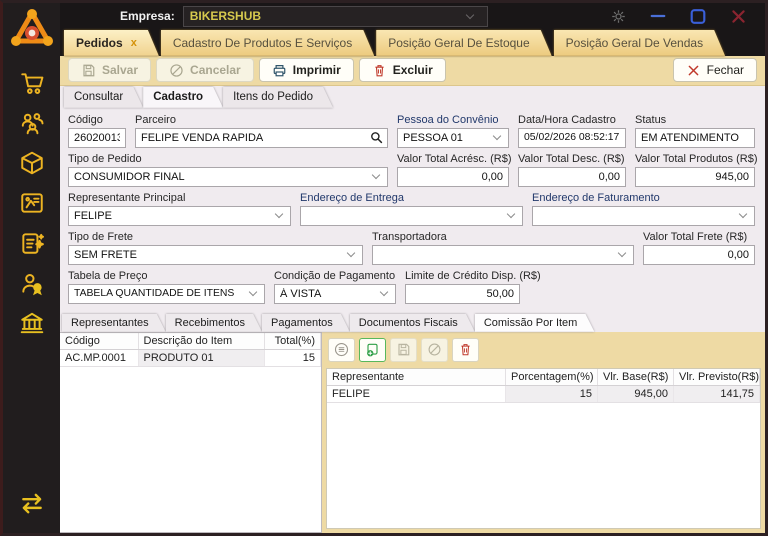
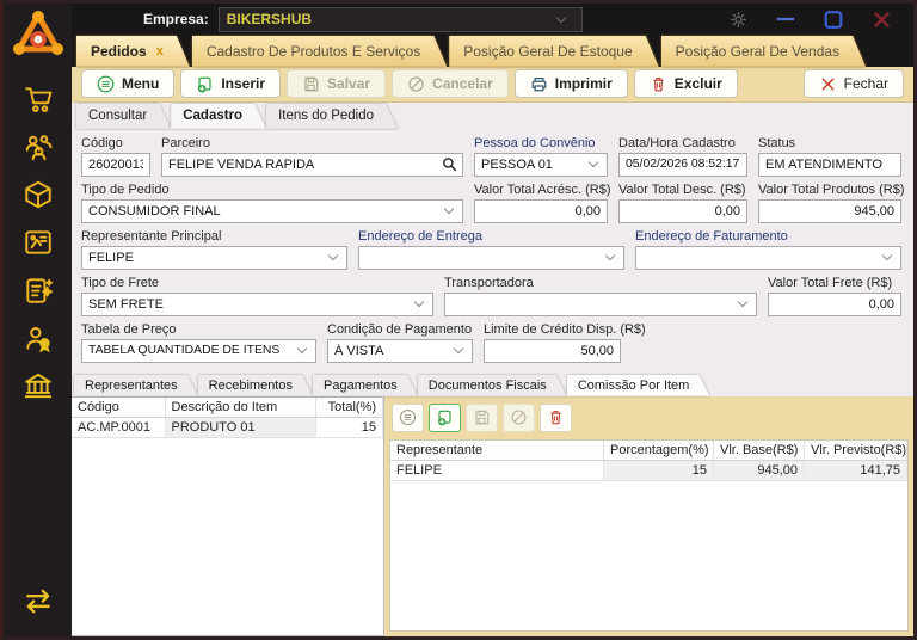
  Empresa:
  BIKERSHUB
  Pedidos
  x
  Cadastro De Produtos E Serviços
  Posição Geral De Estoque
  Posição Geral De Vendas
+ Menu
+ Inserir
  Salvar
  Cancelar
  Imprimir
  Excluir
  Fechar
  Consultar
  Cadastro
  Itens do Pedido
  Código
  26020013
  Parceiro
  FELIPE VENDA RAPIDA
  Pessoa do Convênio
  PESSOA 01
  Data/Hora Cadastro
  05/02/2026 08:52:17
  Status
  EM ATENDIMENTO
  Tipo de Pedido
  CONSUMIDOR FINAL
  Valor Total Acrésc. (R$)
  0,00
  Valor Total Desc. (R$)
  0,00
  Valor Total Produtos (R$)
  945,00
  Representante Principal
  FELIPE
  Endereço de Entrega
  Endereço de Faturamento
  Tipo de Frete
  SEM FRETE
  Transportadora
  Valor Total Frete (R$)
  0,00
  Tabela de Preço
  TABELA QUANTIDADE DE ITENS
  Condição de Pagamento
  Á VISTA
  Limite de Crédito Disp. (R
  50,00
  Representantes
  Recebimentos
  Pagamentos
  Documentos Fiscais
  Comissão Por Item
  Código	Descrição do Item	Total(%)
  AC.MP.0001	PRODUTO 01	15
  Representante	Porcentagem(%)	Vlr. Base(R$)	Vlr. Previsto(R$)
  FELIPE	15	945,00	141,75
